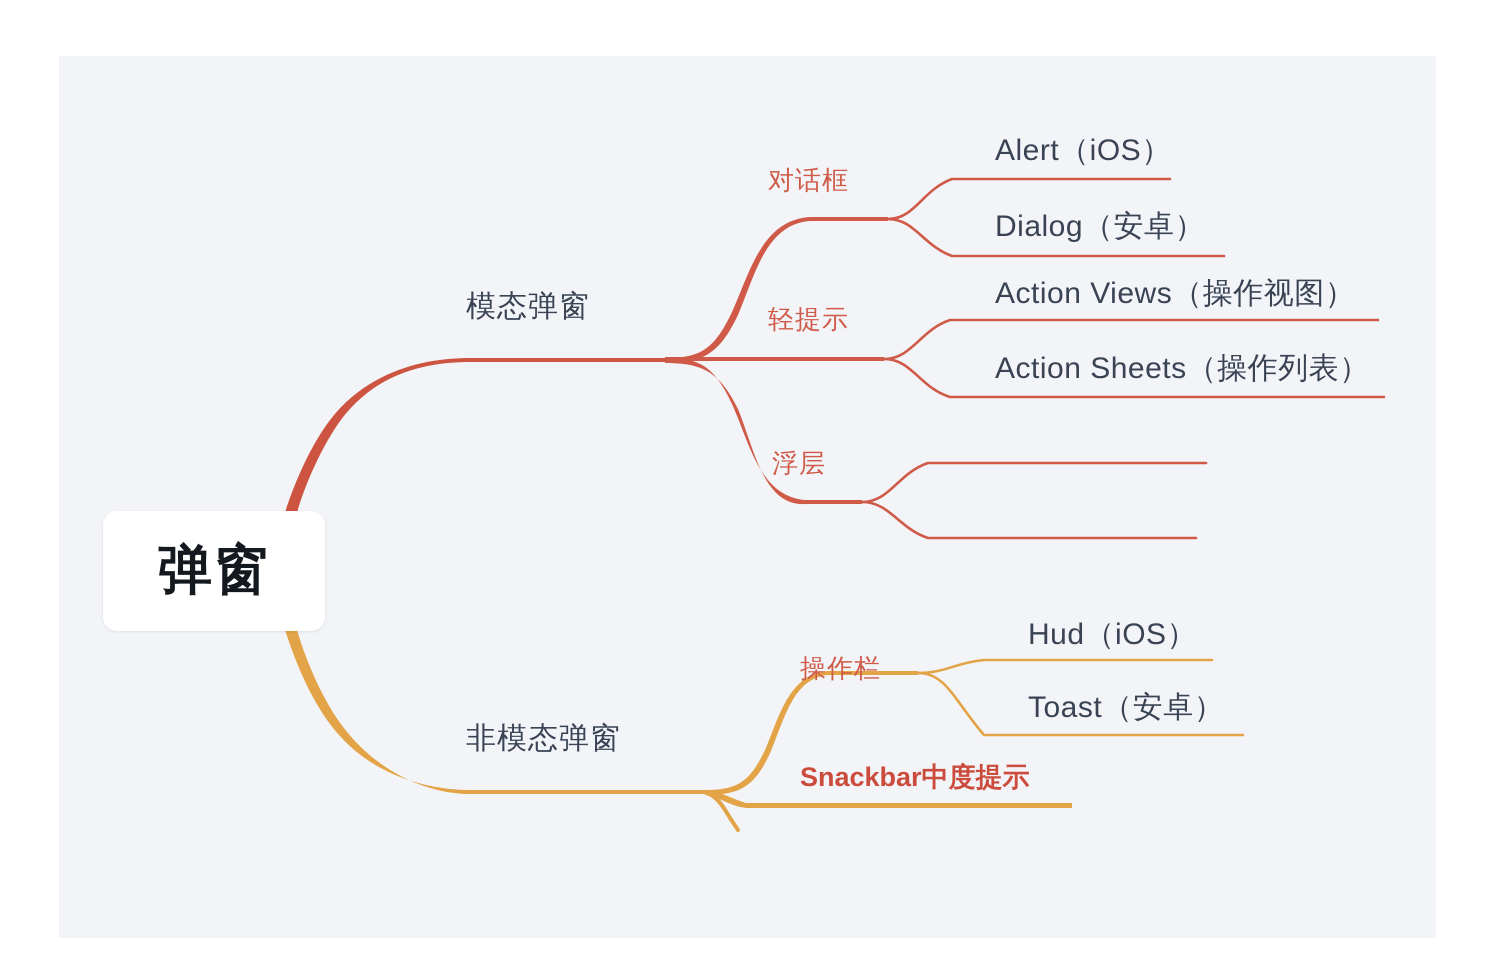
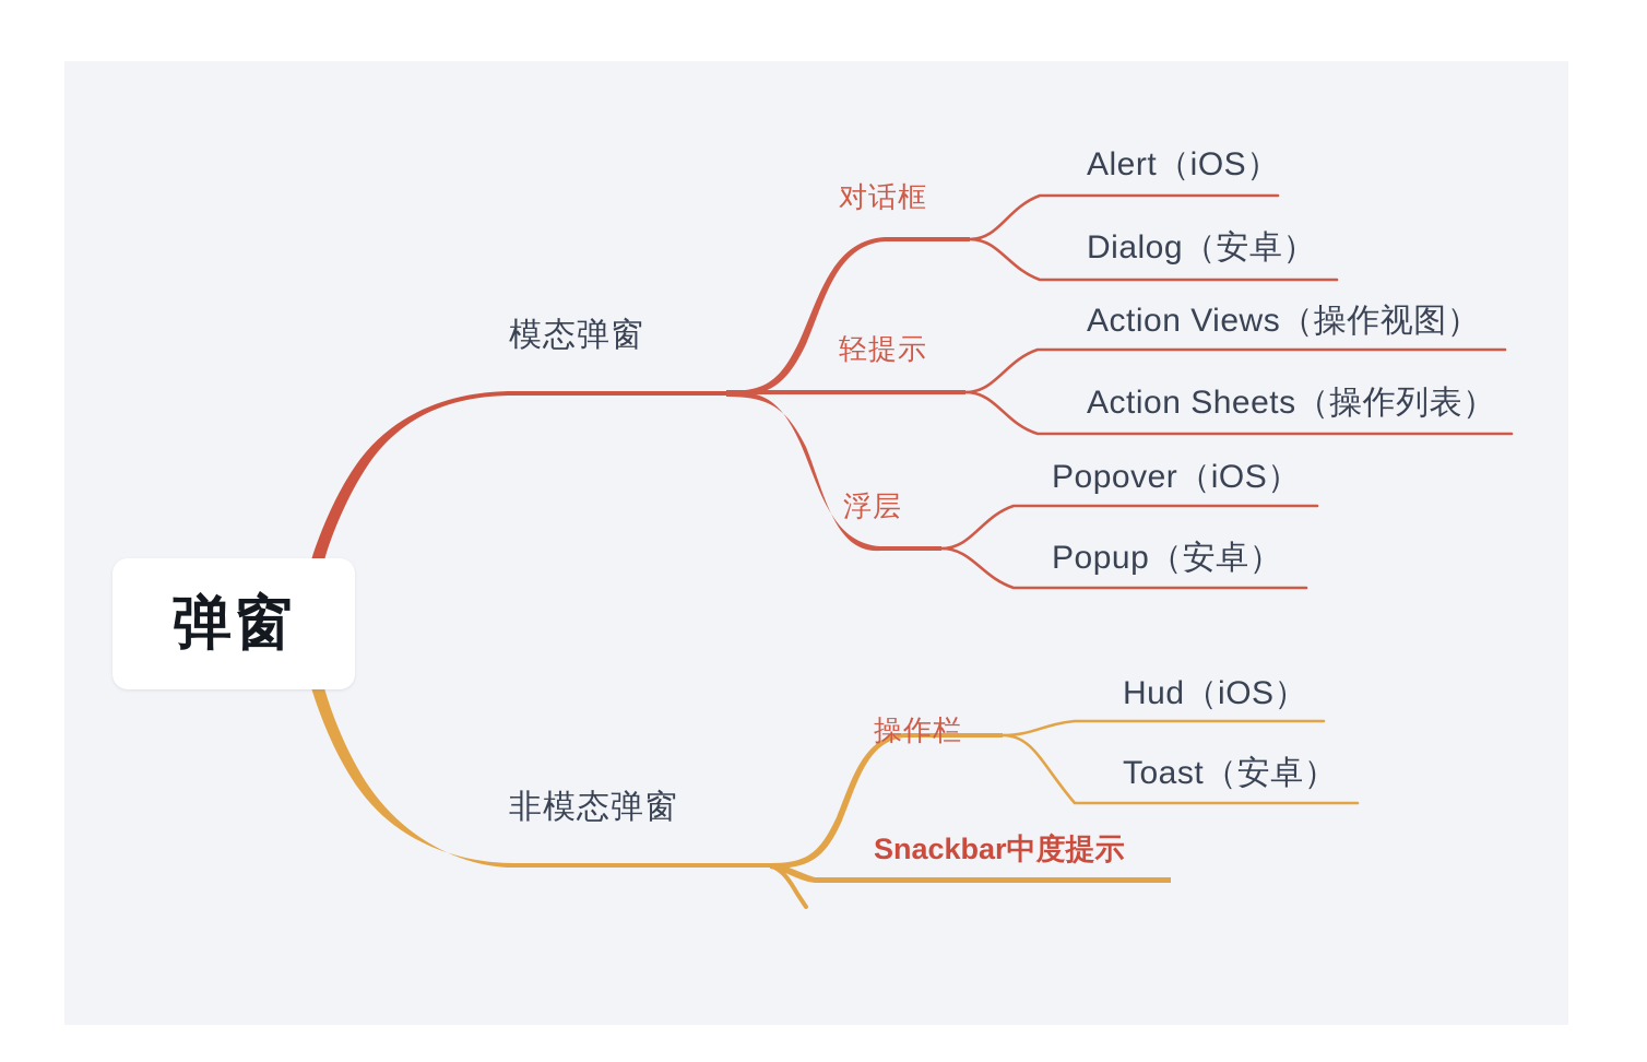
  弹窗
  模态弹窗
  非模态弹窗
  对话框
  轻提示
  浮层
  操作栏
  Snackbar中度提示
  Alert（iOS）
  Dialog（安卓）
  Action Views（操作视图）
  Action Sheets（操作列表）
+ Popover（iOS）
+ Popup（安卓）
  Hud（iOS）
  Toast（安卓）
